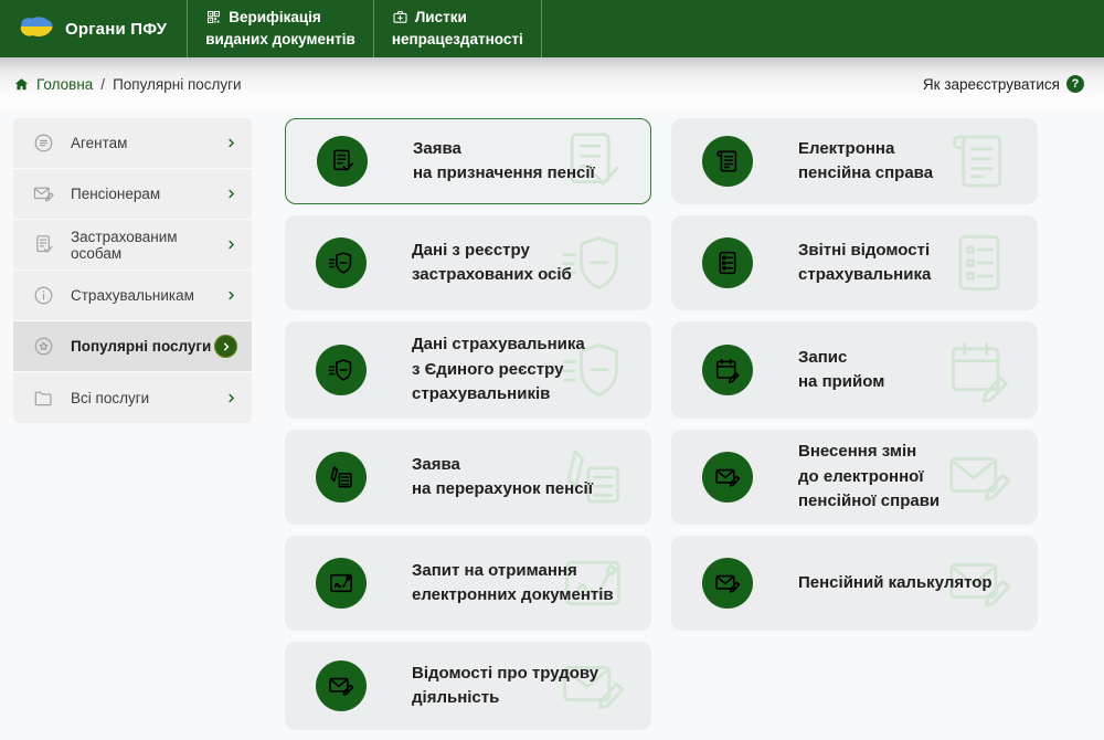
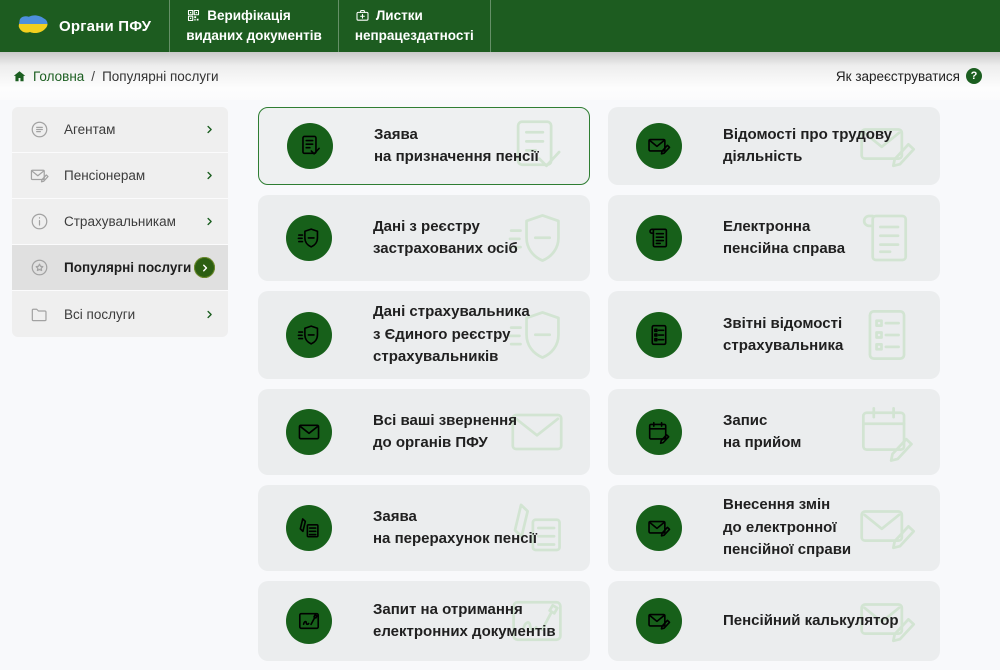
  Органи ПФУ
  Верифікація
  виданих документів
  Листки
  непрацездатності
  Головна
  /
  Популярні послуги
  Як зареєструватися
  ?
  Агентам
  Пенсіонерам
- Застрахованим особам
  Страхувальникам
  Популярні послуги
  Всі послуги
  Заява
  на призначення пенсії
  Дані з реєстру
  застрахованих осіб
  Дані страхувальника
  з Єдиного реєстру
  страхувальників
+ Всі ваші звернення
+ до органів ПФУ
  Заява
  на перерахунок пенсії
  Запит на отримання
  електронних документів
  Відомості про трудову діяльність
  Електронна
  пенсійна справа
  Звітні відомості
  страхувальника
  Запис
  на прийом
  Внесення змін
  до електронної
  пенсійної справи
  Пенсійний калькулятор
